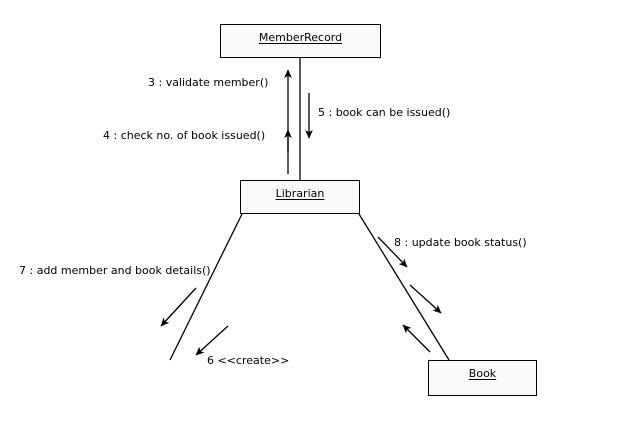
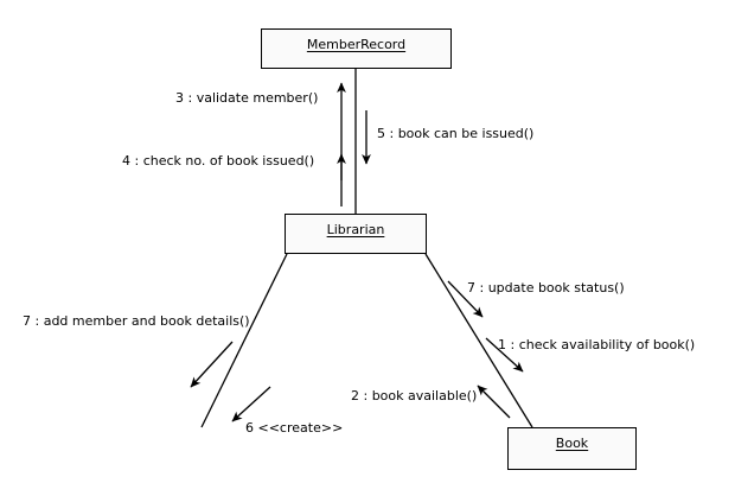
  MemberRecord
  Librarian
  Book
  3 : validate member()
  4 : check no. of book issued()
  5 : book can be issued()
  7 : add member and book details()
  6 <<create>>
- 8 : update book status()
+ 7 : update book status()
+ 1 : check availability of book()
+ 2 : book available()
